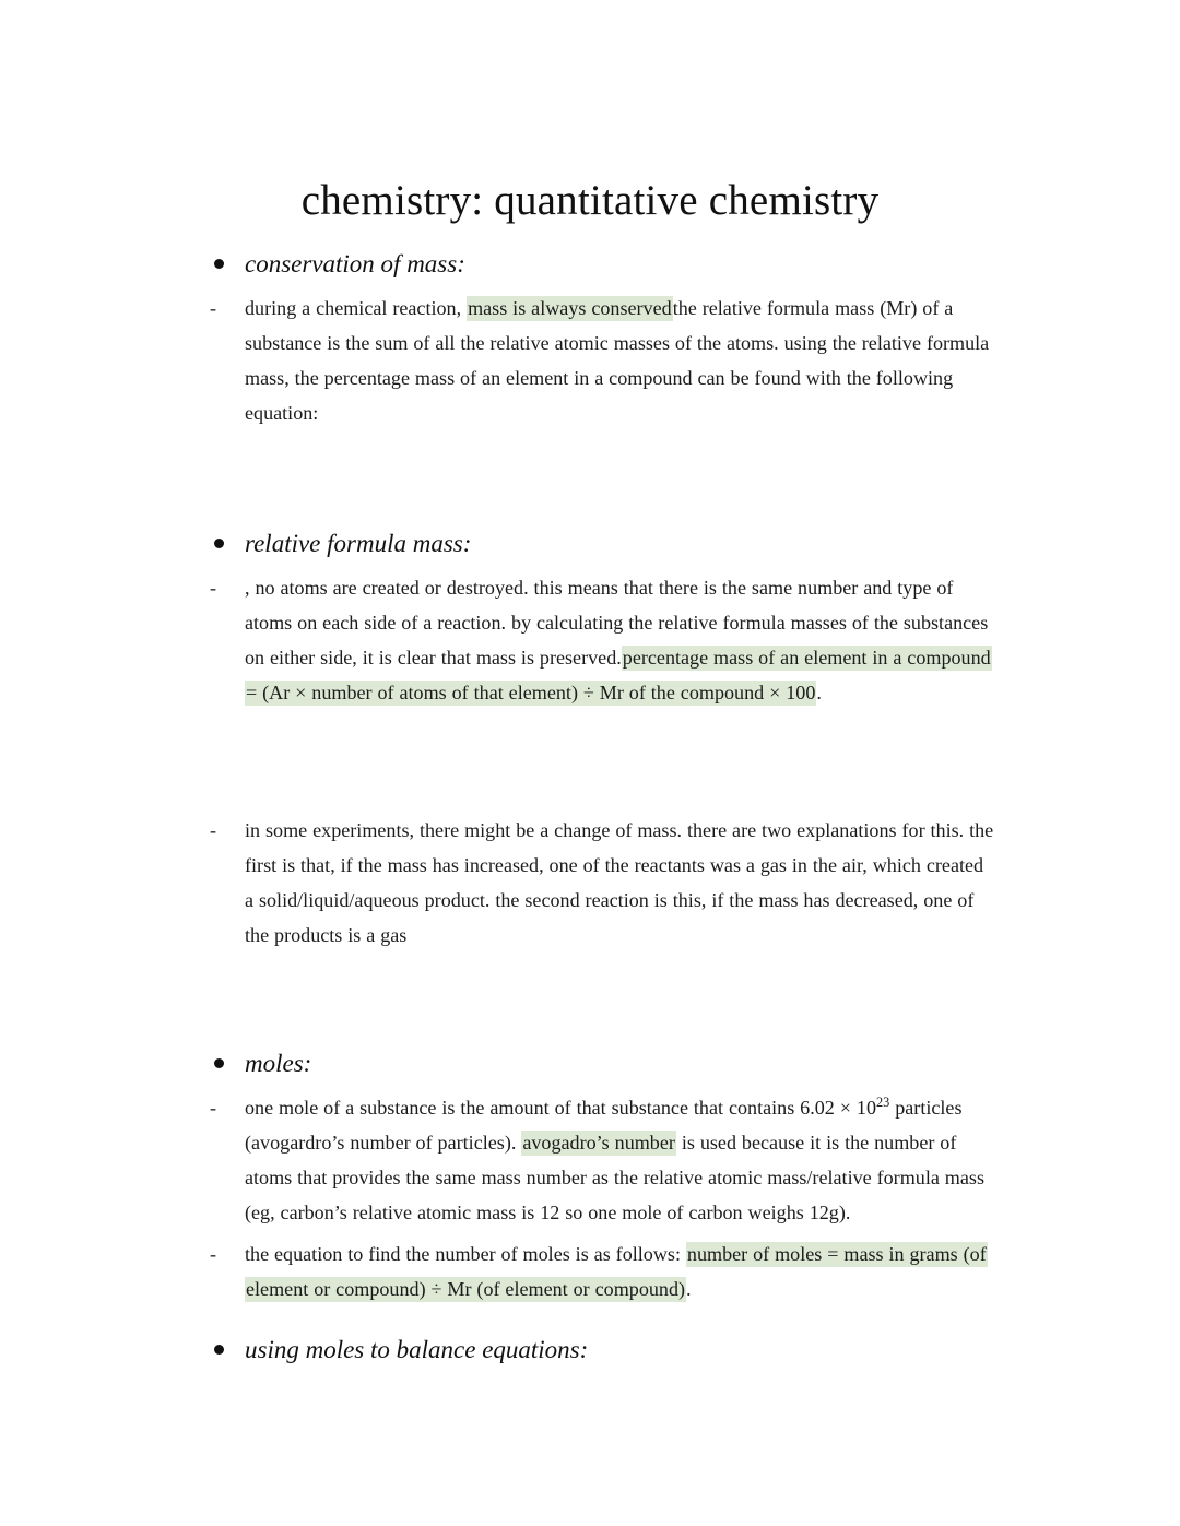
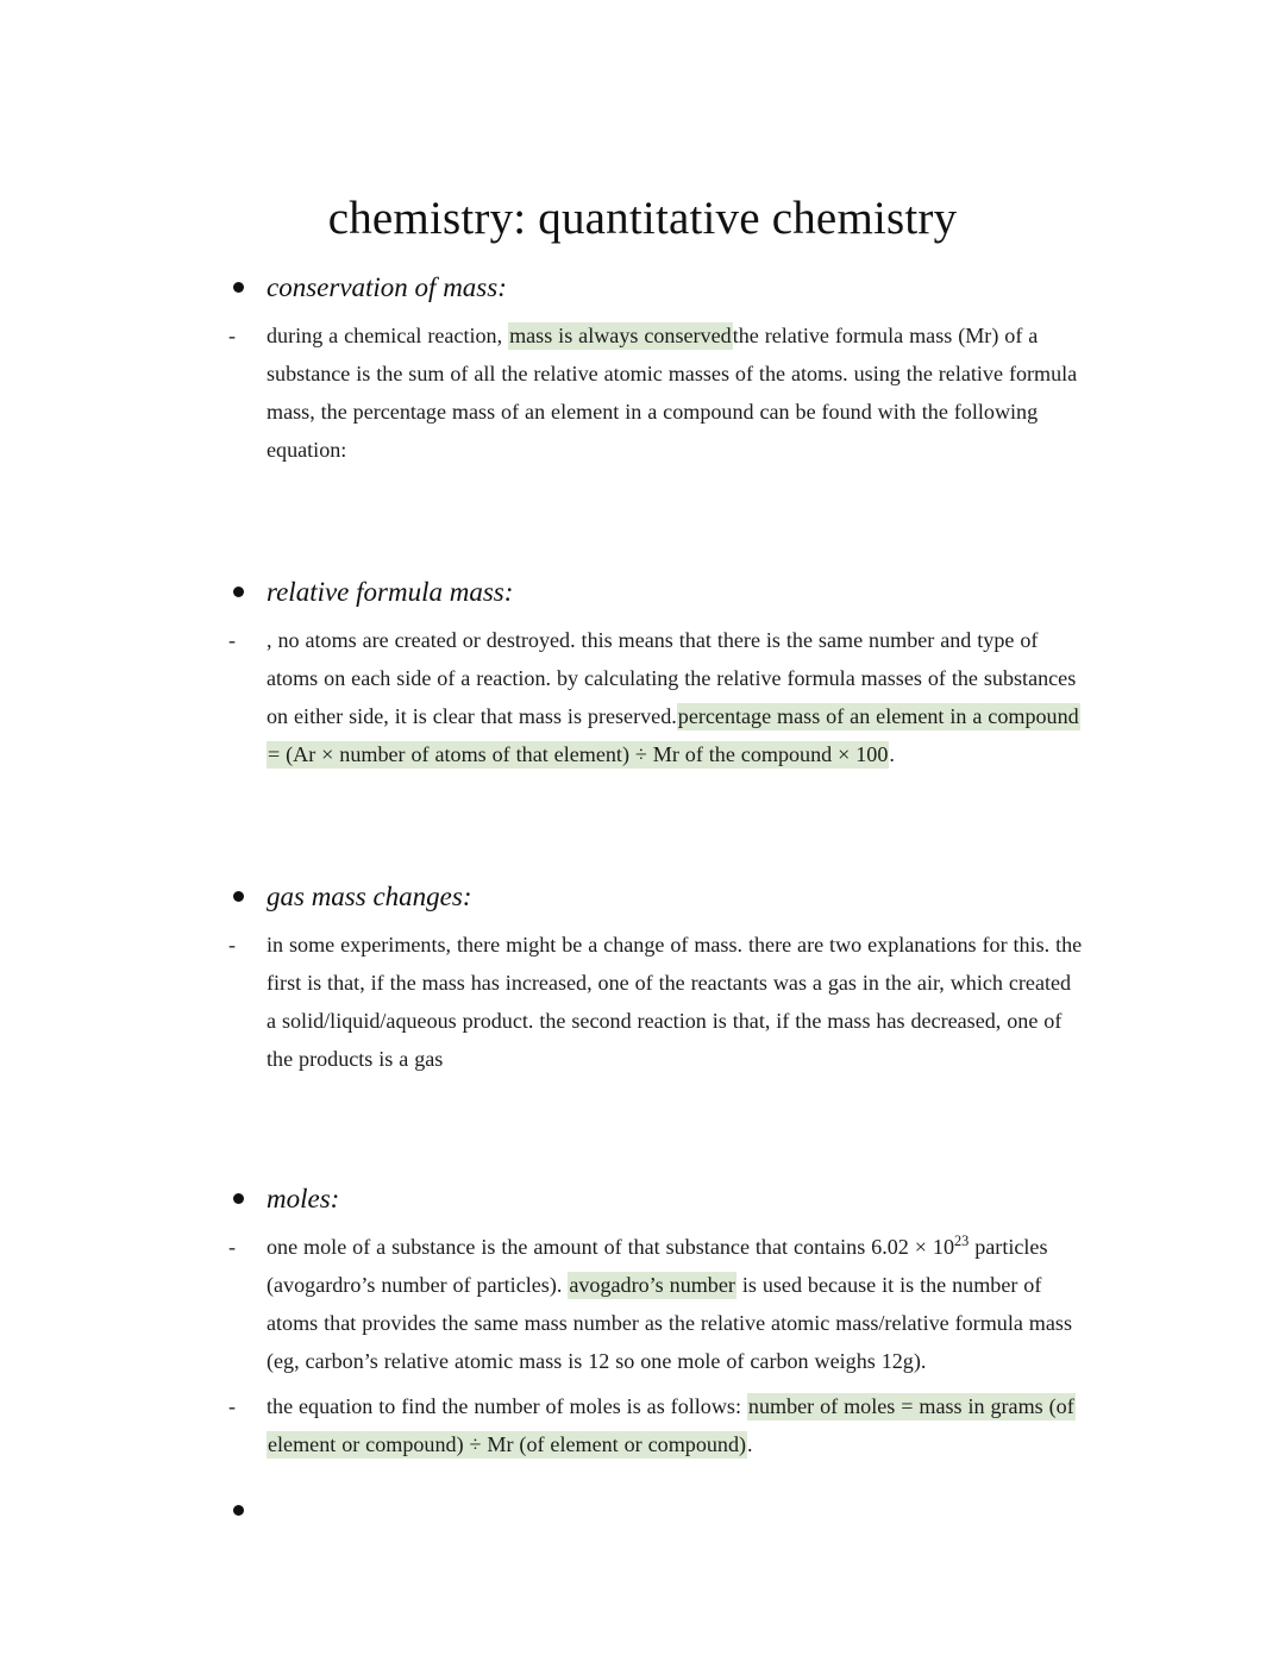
  chemistry: quantitative chemistry
  conservation of mass:
  -
  during a chemical reaction, mass is always conservedthe relative formula mass (Mr) of a substance is the sum of all the relative atomic masses of the atoms. using the relative formula mass, the percentage mass of an element in a compound can be found with the following equation:
  relative formula mass:
  -
  , no atoms are created or destroyed. this means that there is the same number and type of atoms on each side of a reaction. by calculating the relative formula masses of the substances on either side, it is clear that mass is preserved.percentage mass of an element in a compound = (Ar × number of atoms of that element) ÷ Mr of the compound × 100.
+ gas mass changes:
  -
- in some experiments, there might be a change of mass. there are two explanations for this. the first is that, if the mass has increased, one of the reactants was a gas in the air, which created a solid/liquid/aqueous product. the second reaction is this, if the mass has decreased, one of the products is a gas
+ in some experiments, there might be a change of mass. there are two explanations for this. the first is that, if the mass has increased, one of the reactants was a gas in the air, which created a solid/liquid/aqueous product. the second reaction is that, if the mass has decreased, one of the products is a gas
  moles:
  -
  one mole of a substance is the amount of that substance that contains 6.02 × 1023 particles (avogardro’s number of particles). avogadro’s number is used because it is the number of atoms that provides the same mass number as the relative atomic mass/relative formula mass (eg, carbon’s relative atomic mass is 12 so one mole of carbon weighs 12g).
  -
  the equation to find the number of moles is as follows: number of moles = mass in grams (of element or compound) ÷ Mr (of element or compound).
- using moles to balance equations:
